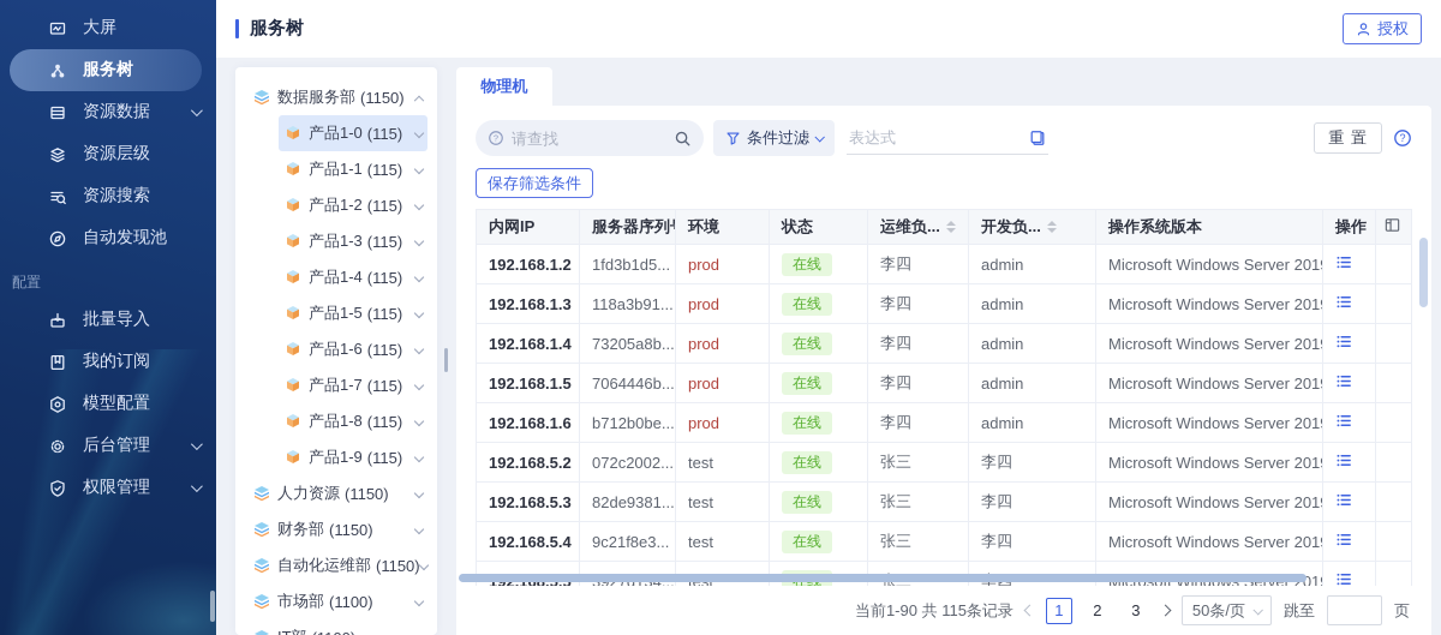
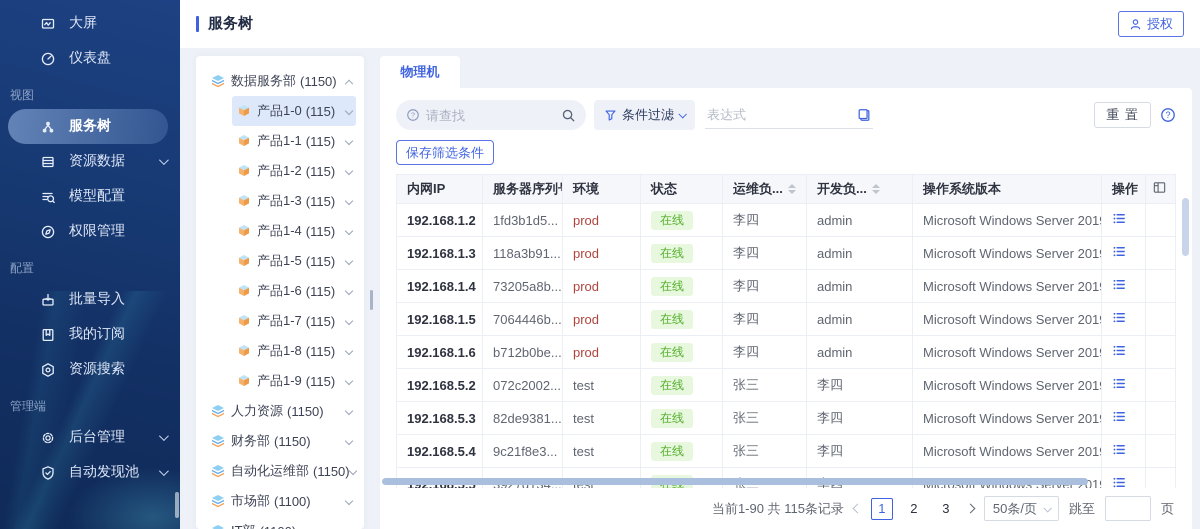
  大屏
+ 仪表盘
+ 视图
  服务树
  资源数据
- 资源层级
- 资源搜索
+ 模型配置
- 自动发现池
+ 权限管理
  配置
  批量导入
  我的订阅
- 模型配置
+ 资源搜索
+ 管理端
  后台管理
- 权限管理
+ 自动发现池
  服务树
  授权
  数据服务部
  (1150)
  产品1-0
  (115)
  产品1-1
  (115)
  产品1-2
  (115)
  产品1-3
  (115)
  产品1-4
  (115)
  产品1-5
  (115)
  产品1-6
  (115)
  产品1-7
  (115)
  产品1-8
  (115)
  产品1-9
  (115)
  人力资源
  (1150)
  财务部
  (1150)
  自动化运维部
  (1150)
  市场部
  (1100)
  物理机
  ?
  请查找
  条件过滤
  表达式
  重 置
  ?
  保存筛选条件
  内网IP	服务器序列	环境	状态	运维负...	开发负...	操作系统版本	操作
  192.168.1.2	1fd3b1d5...	prod	在线	李四	admin	Microsoft Windows Server 201
  192.168.1.3	118a3b91...	prod	在线	李四	admin	Microsoft Windows Server 201
  192.168.1.4	73205a8b...	prod	在线	李四	admin	Microsoft Windows Server 201
  192.168.1.5	7064446b...	prod	在线	李四	admin	Microsoft Windows Server 201
  192.168.1.6	b712b0be...	prod	在线	李四	admin	Microsoft Windows Server 201
  192.168.5.2	072c2002...	test	在线	张三	李四	Microsoft Windows Server 201
  192.168.5.3	82de9381...	test	在线	张三	李四	Microsoft Windows Server 201
  192.168.5.4	9c21f8e3...	test	在线	张三	李四	Microsoft Windows Server 201
  当前1-90 共 115条记录
  1
  2
  3
  50条/页
  跳至
  页
